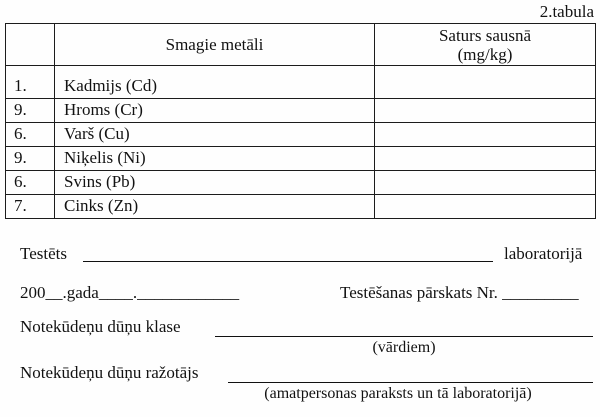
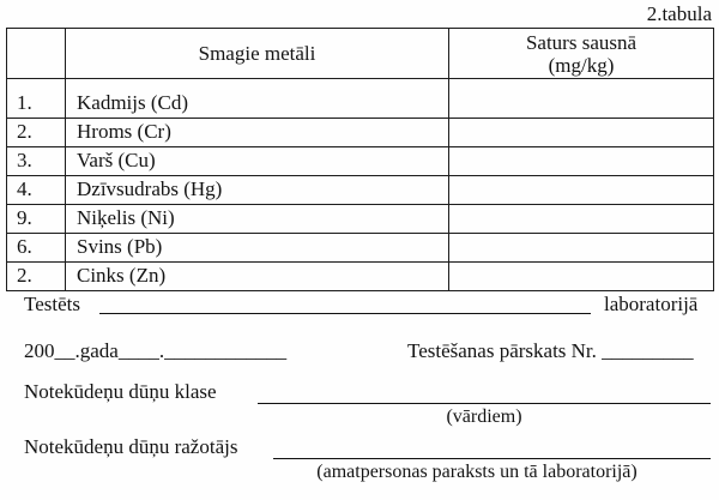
  2.tabula
  	Smagie metāli	Saturs sausnā (mg/kg)
  1.	Kadmijs (Cd)
- 9.	Hroms (Cr)
+ 2.	Hroms (Cr)
- 6.	Varš (Cu)
+ 3.	Varš (Cu)
+ 4.	Dzīvsudrabs (Hg)
  9.	Niķelis (Ni)
  6.	Svins (Pb)
- 7.	Cinks (Zn)
+ 2.	Cinks (Zn)
  Testēts
  laboratorijā
  200__.gada____.____________
  Testēšanas pārskats Nr. _________
  Notekūdeņu dūņu klase
  (vārdiem)
  Notekūdeņu dūņu ražotājs
  (amatpersonas paraksts un tā laboratorijā)
